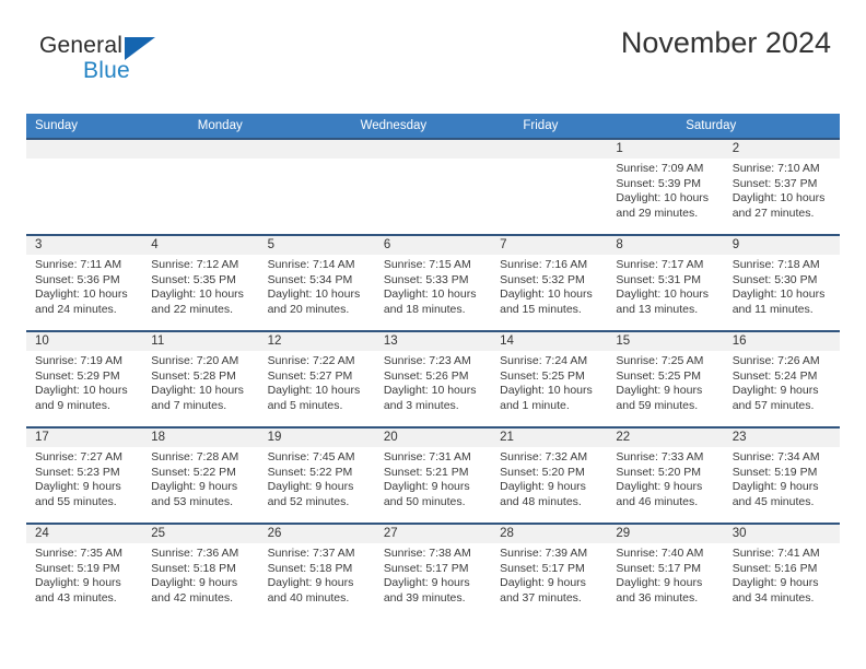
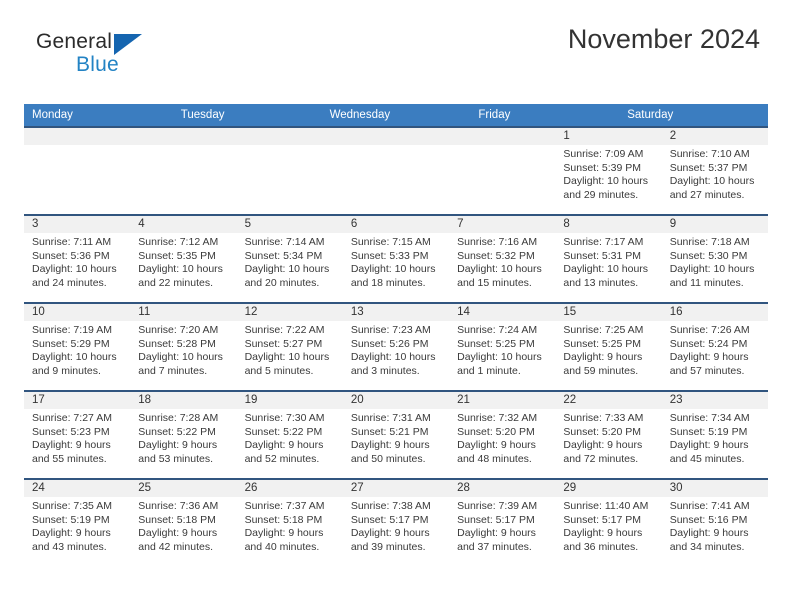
  General
  Blue
  November 2024
- Sunday
  Monday
+ Tuesday
  Wednesday
  Friday
  Saturday
  1
  Sunrise: 7:09 AM
  Sunset: 5:39 PM
  Daylight: 10 hours
  and 29 minutes.
  2
  Sunrise: 7:10 AM
  Sunset: 5:37 PM
  Daylight: 10 hours
  and 27 minutes.
  3
  Sunrise: 7:11 AM
  Sunset: 5:36 PM
  Daylight: 10 hours
  and 24 minutes.
  4
  Sunrise: 7:12 AM
  Sunset: 5:35 PM
  Daylight: 10 hours
  and 22 minutes.
  5
  Sunrise: 7:14 AM
  Sunset: 5:34 PM
  Daylight: 10 hours
  and 20 minutes.
  6
  Sunrise: 7:15 AM
  Sunset: 5:33 PM
  Daylight: 10 hours
  and 18 minutes.
  7
  Sunrise: 7:16 AM
  Sunset: 5:32 PM
  Daylight: 10 hours
  and 15 minutes.
  8
  Sunrise: 7:17 AM
  Sunset: 5:31 PM
  Daylight: 10 hours
  and 13 minutes.
  9
  Sunrise: 7:18 AM
  Sunset: 5:30 PM
  Daylight: 10 hours
  and 11 minutes.
  10
  Sunrise: 7:19 AM
  Sunset: 5:29 PM
  Daylight: 10 hours
  and 9 minutes.
  11
  Sunrise: 7:20 AM
  Sunset: 5:28 PM
  Daylight: 10 hours
  and 7 minutes.
  12
  Sunrise: 7:22 AM
  Sunset: 5:27 PM
  Daylight: 10 hours
  and 5 minutes.
  13
  Sunrise: 7:23 AM
  Sunset: 5:26 PM
  Daylight: 10 hours
  and 3 minutes.
  14
  Sunrise: 7:24 AM
  Sunset: 5:25 PM
  Daylight: 10 hours
  and 1 minute.
  15
  Sunrise: 7:25 AM
  Sunset: 5:25 PM
  Daylight: 9 hours
  and 59 minutes.
  16
  Sunrise: 7:26 AM
  Sunset: 5:24 PM
  Daylight: 9 hours
  and 57 minutes.
  17
  Sunrise: 7:27 AM
  Sunset: 5:23 PM
  Daylight: 9 hours
  and 55 minutes.
  18
  Sunrise: 7:28 AM
  Sunset: 5:22 PM
  Daylight: 9 hours
  and 53 minutes.
  19
- Sunrise: 7:45 AM
+ Sunrise: 7:30 AM
  Sunset: 5:22 PM
  Daylight: 9 hours
  and 52 minutes.
  20
  Sunrise: 7:31 AM
  Sunset: 5:21 PM
  Daylight: 9 hours
  and 50 minutes.
  21
  Sunrise: 7:32 AM
  Sunset: 5:20 PM
  Daylight: 9 hours
  and 48 minutes.
  22
  Sunrise: 7:33 AM
  Sunset: 5:20 PM
  Daylight: 9 hours
- and 46 minutes.
+ and 72 minutes.
  23
  Sunrise: 7:34 AM
  Sunset: 5:19 PM
  Daylight: 9 hours
  and 45 minutes.
  24
  Sunrise: 7:35 AM
  Sunset: 5:19 PM
  Daylight: 9 hours
  and 43 minutes.
  25
  Sunrise: 7:36 AM
  Sunset: 5:18 PM
  Daylight: 9 hours
  and 42 minutes.
  26
  Sunrise: 7:37 AM
  Sunset: 5:18 PM
  Daylight: 9 hours
  and 40 minutes.
  27
  Sunrise: 7:38 AM
  Sunset: 5:17 PM
  Daylight: 9 hours
  and 39 minutes.
  28
  Sunrise: 7:39 AM
  Sunset: 5:17 PM
  Daylight: 9 hours
  and 37 minutes.
  29
- Sunrise: 7:40 AM
+ Sunrise: 11:40 AM
  Sunset: 5:17 PM
  Daylight: 9 hours
  and 36 minutes.
  30
  Sunrise: 7:41 AM
  Sunset: 5:16 PM
  Daylight: 9 hours
  and 34 minutes.
